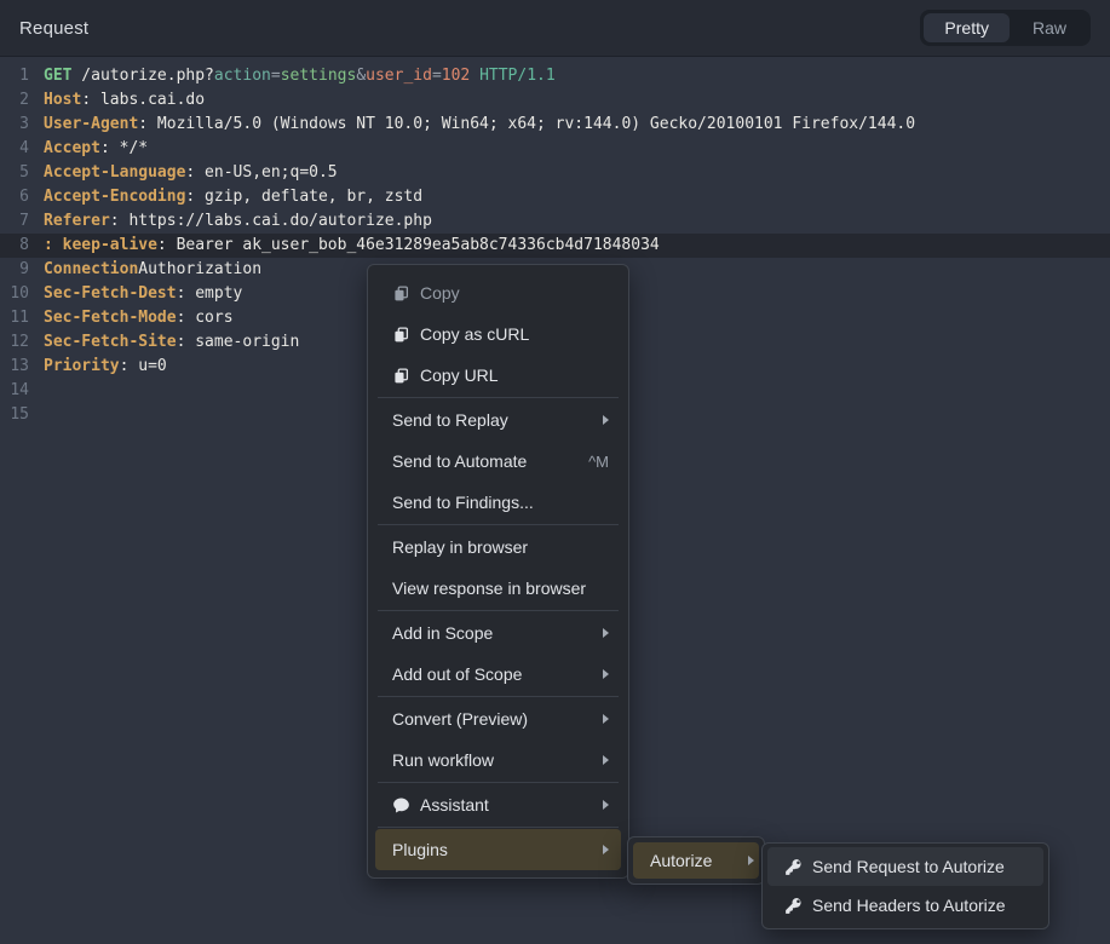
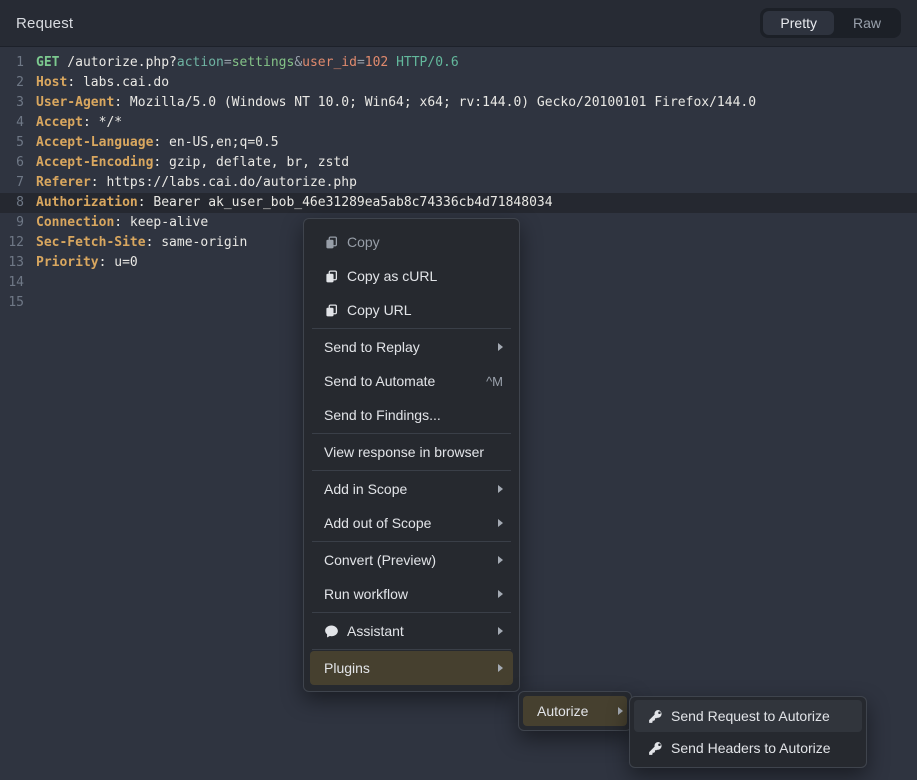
  Request
  Pretty
  Raw
  1
- GET /autorize.php?action=settings&user_id=102 HTTP/1.1
+ GET /autorize.php?action=settings&user_id=102 HTTP/0.6
  2
  Host: labs.cai.do
  3
  User-Agent: Mozilla/5.0 (Windows NT 10.0; Win64; x64; rv:144.0) Gecko/20100101 Firefox/144.0
  4
  Accept: */*
  5
  Accept-Language: en-US,en;q=0.5
  6
  Accept-Encoding: gzip, deflate, br, zstd
  7
  Referer: https://labs.cai.do/autorize.php
  8
- : keep-alive: Bearer ak_user_bob_46e31289ea5ab8c74336cb4d71848034
+ Authorization: Bearer ak_user_bob_46e31289ea5ab8c74336cb4d71848034
  9
- ConnectionAuthorization
+ Connection: keep-alive
- 10
- Sec-Fetch-Dest: empty
- 11
- Sec-Fetch-Mode: cors
  12
  Sec-Fetch-Site: same-origin
  13
  Priority: u=0
  14
  15
  Copy
  Copy as cURL
  Copy URL
  Send to Replay
  Send to Automate
  ^M
  Send to Findings...
- Replay in browser
  View response in browser
  Add in Scope
  Add out of Scope
  Convert (Preview)
  Run workflow
  Assistant
  Plugins
  Autorize
  Send Request to Autorize
  Send Headers to Autorize
